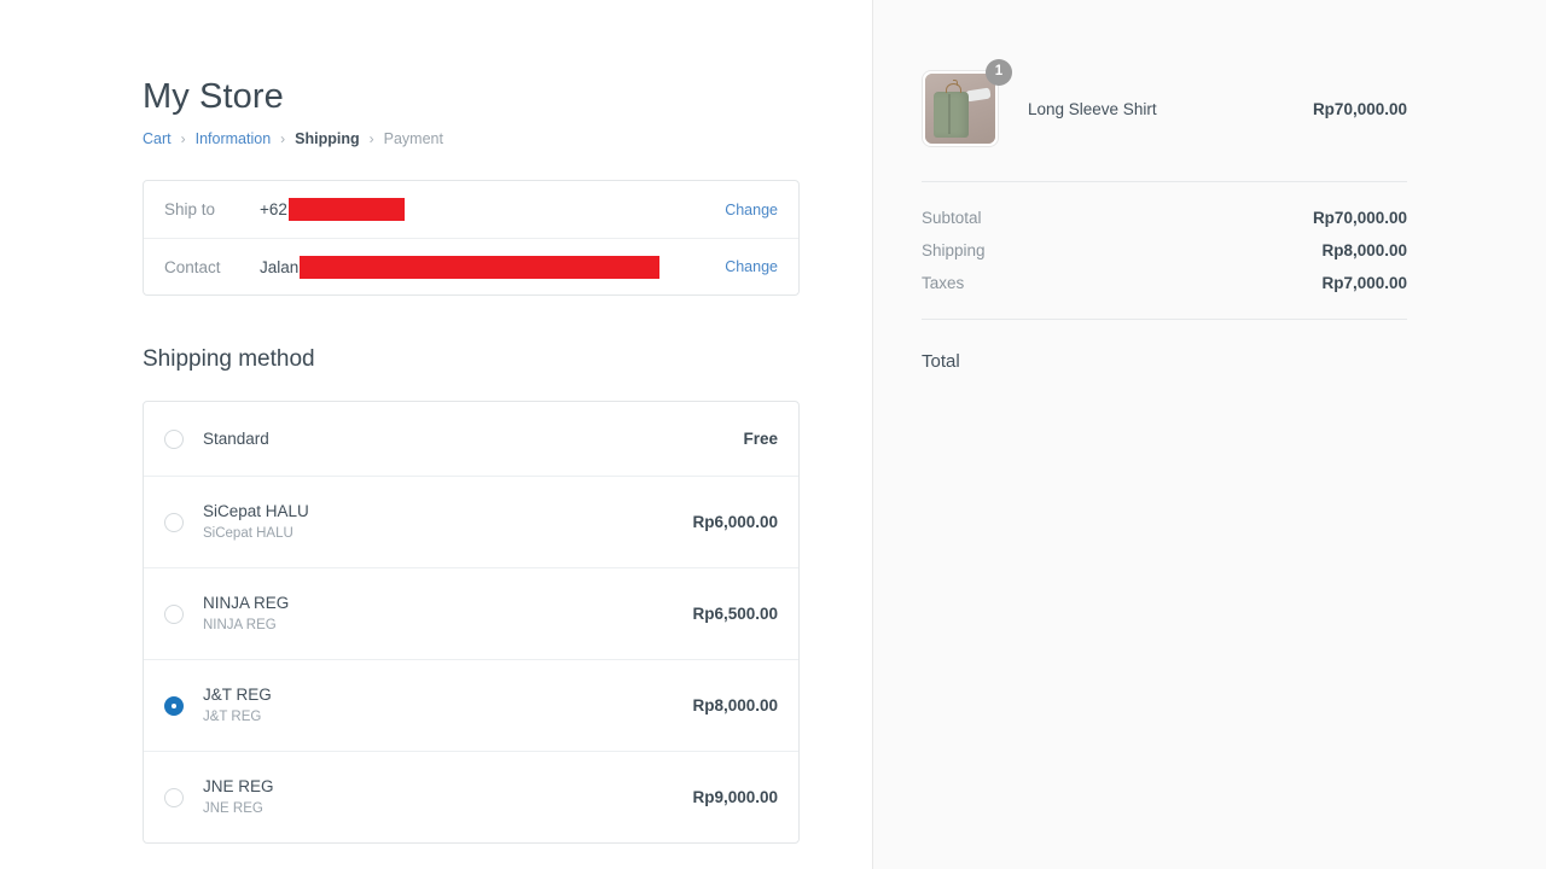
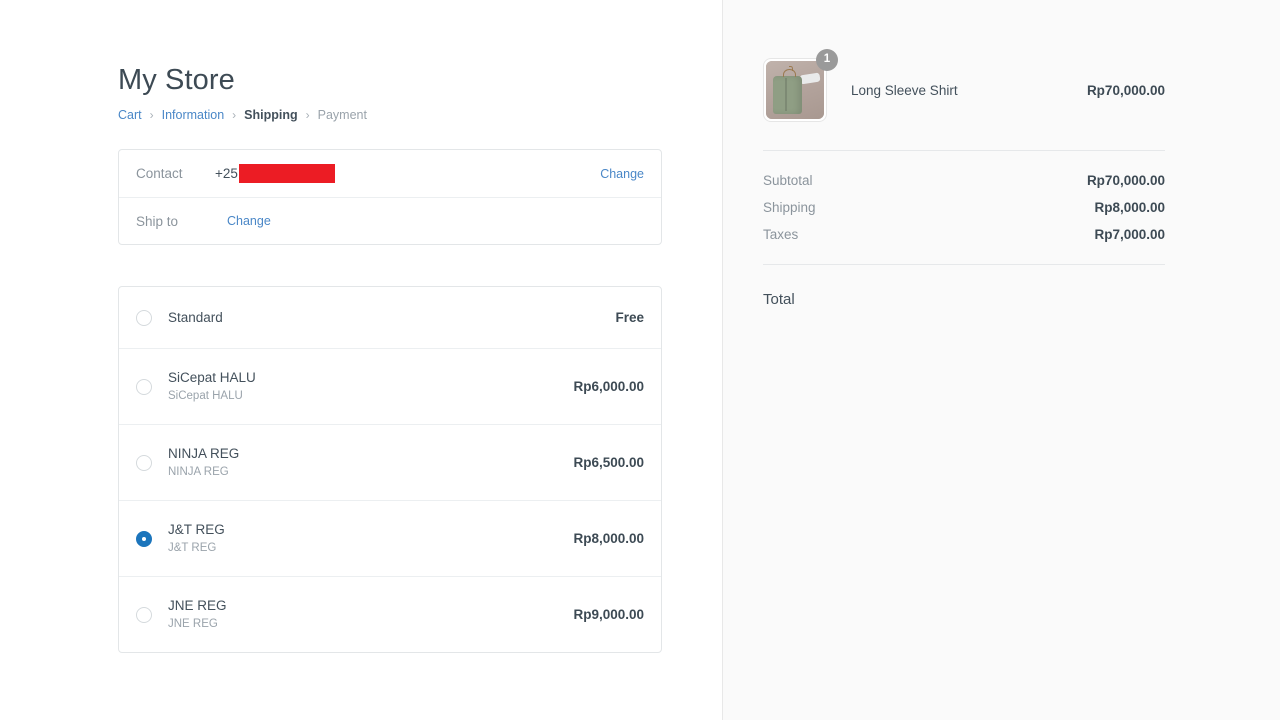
  My Store
  Cart
  ›
  Information
  ›
  Shipping
  ›
  Payment
- Ship to
+ Contact
- +62
+ +25
  Change
- Contact
+ Ship to
- Jalan
  Change
- Shipping method
  Standard
  Free
  SiCepat HALU
  SiCepat HALU
  Rp6,000.00
  NINJA REG
  NINJA REG
  Rp6,500.00
  J&T REG
  J&T REG
  Rp8,000.00
  JNE REG
  JNE REG
  Rp9,000.00
  1
  Long Sleeve Shirt
  Rp70,000.00
  Subtotal
  Rp70,000.00
  Shipping
  Rp8,000.00
  Taxes
  Rp7,000.00
  Total
